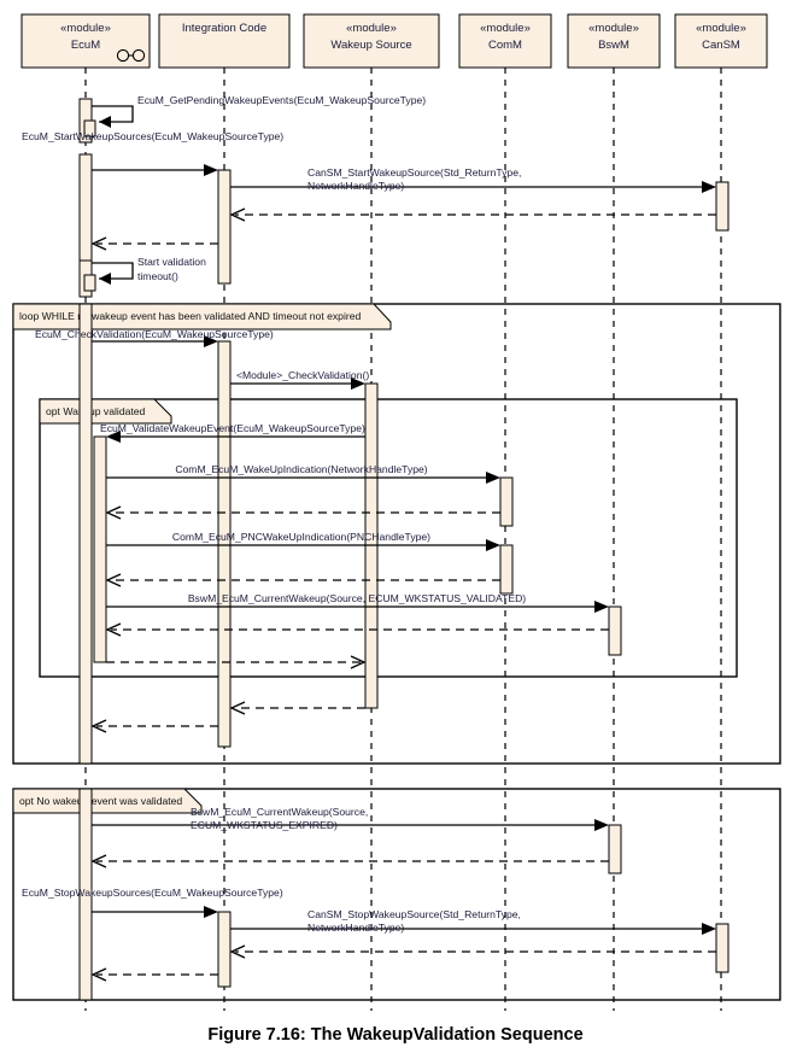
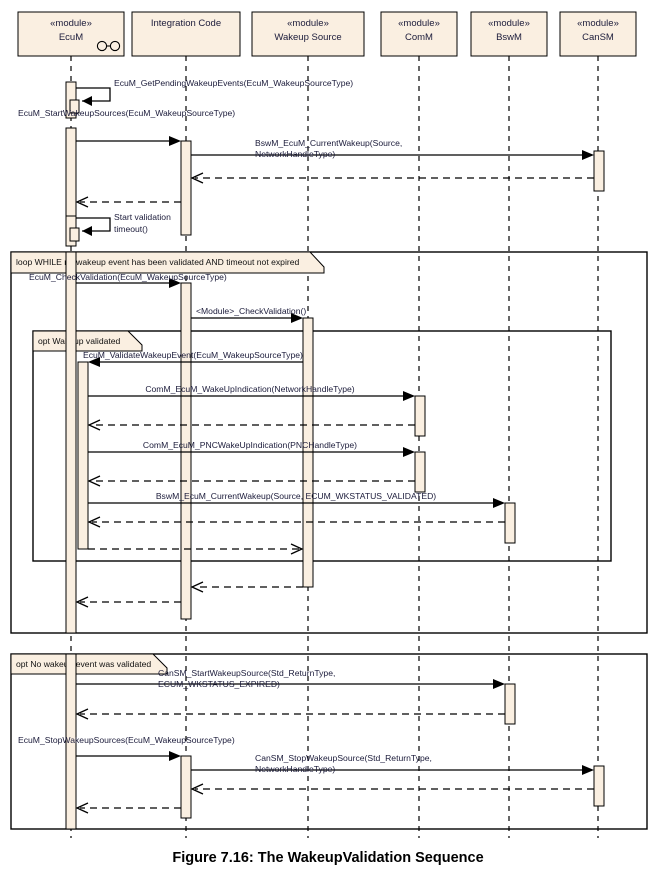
  loop WHILE wakeup event has been validated AND timeout not expired
  opt Wap validated
  opt No wake event was validated
  EcuM_GetPendingWakeupEvents(EcuM_WakeupSourceType)
  EcuM_StartWakeupSources(EcuM_WakeupSourceType)
- CanSM_StartWakeupSource(Std_ReturnType,
+ BswM_EcuM_CurrentWakeup(Source,
  NetworkHandleType)
  Start validation
  timeout()
  EcuM_CheckValidation(EcuM_WakeupSourceType)
  <Module>_CheckValidation()
  EcuM_ValidateWakeupEvent(EcuM_WakeupSourceType)
  ComM_EcuM_WakeUpIndication(NetworkHandleType)
  ComM_EcuM_PNCWakeUpIndication(PNCHandleType)
  BswM_EcuM_CurrentWakeup(Source, ECUM_WKSTATUS_VALIDATED)
- BswM_EcuM_CurrentWakeup(Source,
+ CanSM_StartWakeupSource(Std_ReturnType,
  ECUM_WKSTATUS_EXPIRED)
  EcuM_StopWakeupSources(EcuM_WakeupSourceType)
  CanSM_StopWakeupSource(Std_ReturnType,
  NetworkHandleType)
  «module»
  EcuM
  Integration Code
  «module»
  Wakeup Source
  «module»
  ComM
  «module»
  BswM
  «module»
  CanSM
  Figure 7.16: The WakeupValidation Sequence
